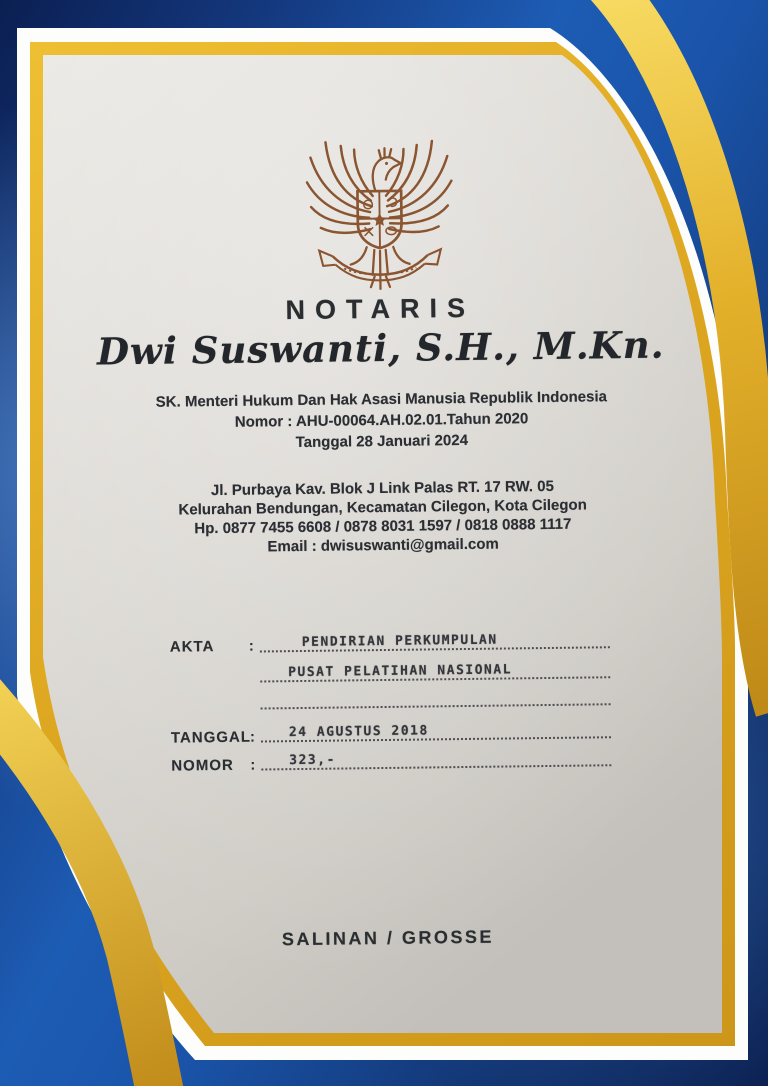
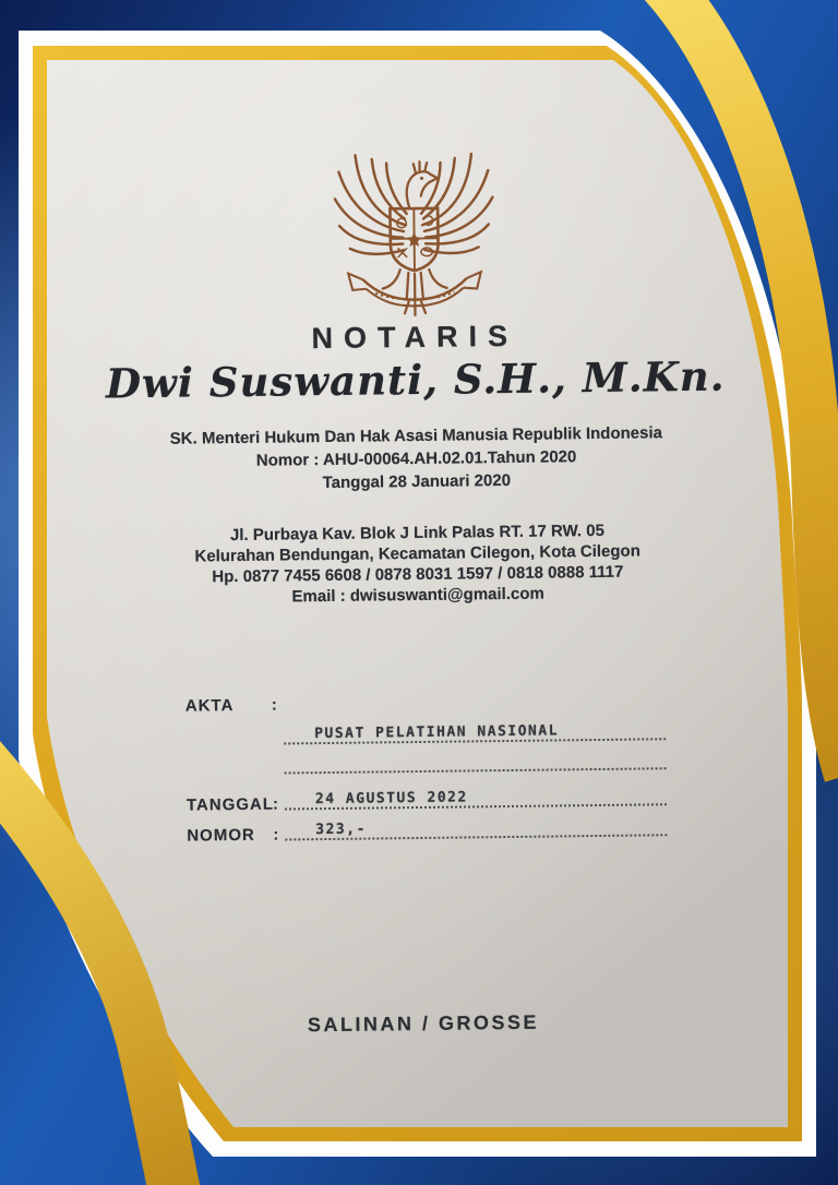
  NOTARIS
  Dwi Suswanti, S.H., M.Kn.
  SK. Menteri Hukum Dan Hak Asasi Manusia Republik Indonesia
  Nomor : AHU-00064.AH.02.01.Tahun 2020
- Tanggal 28 Januari 2024
+ Tanggal 28 Januari 2020
  Jl. Purbaya Kav. Blok J Link Palas RT. 17 RW. 05
  Kelurahan Bendungan, Kecamatan Cilegon, Kota Cilegon
  Hp. 0877 7455 6608 / 0878 8031 1597 / 0818 0888 1117
  Email : dwisuswanti@gmail.com
  AKTA
  :
- PENDIRIAN PERKUMPULAN
  PUSAT PELATIHAN NASIONAL
  TANGGAL
  :
- 24 AGUSTUS 2018
+ 24 AGUSTUS 2022
  NOMOR
  :
  323,-
  SALINAN / GROSSE
